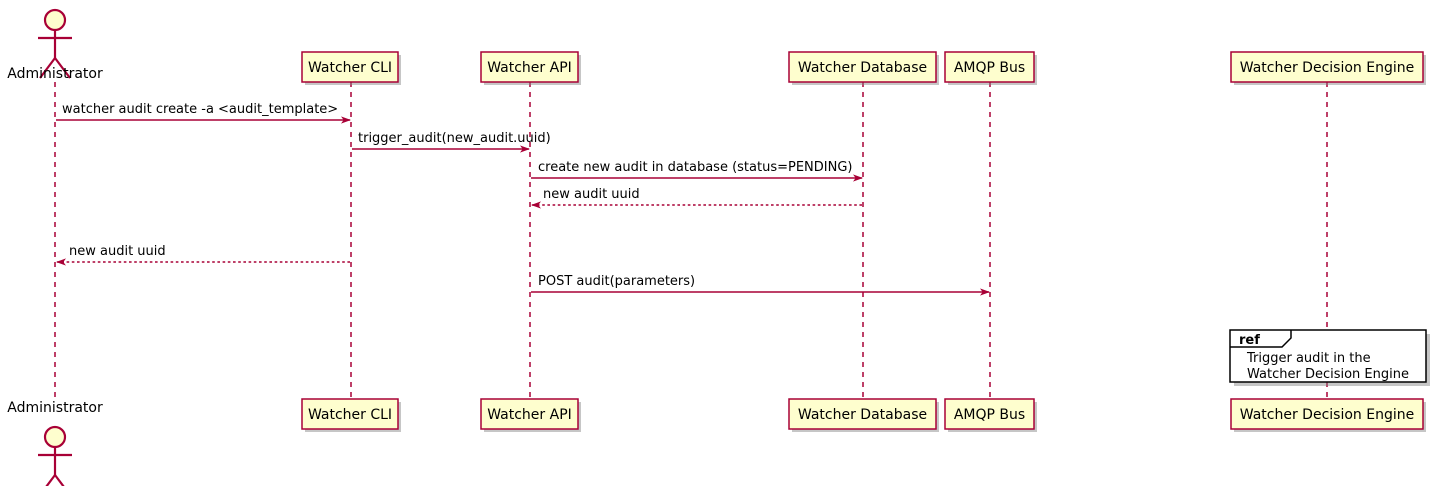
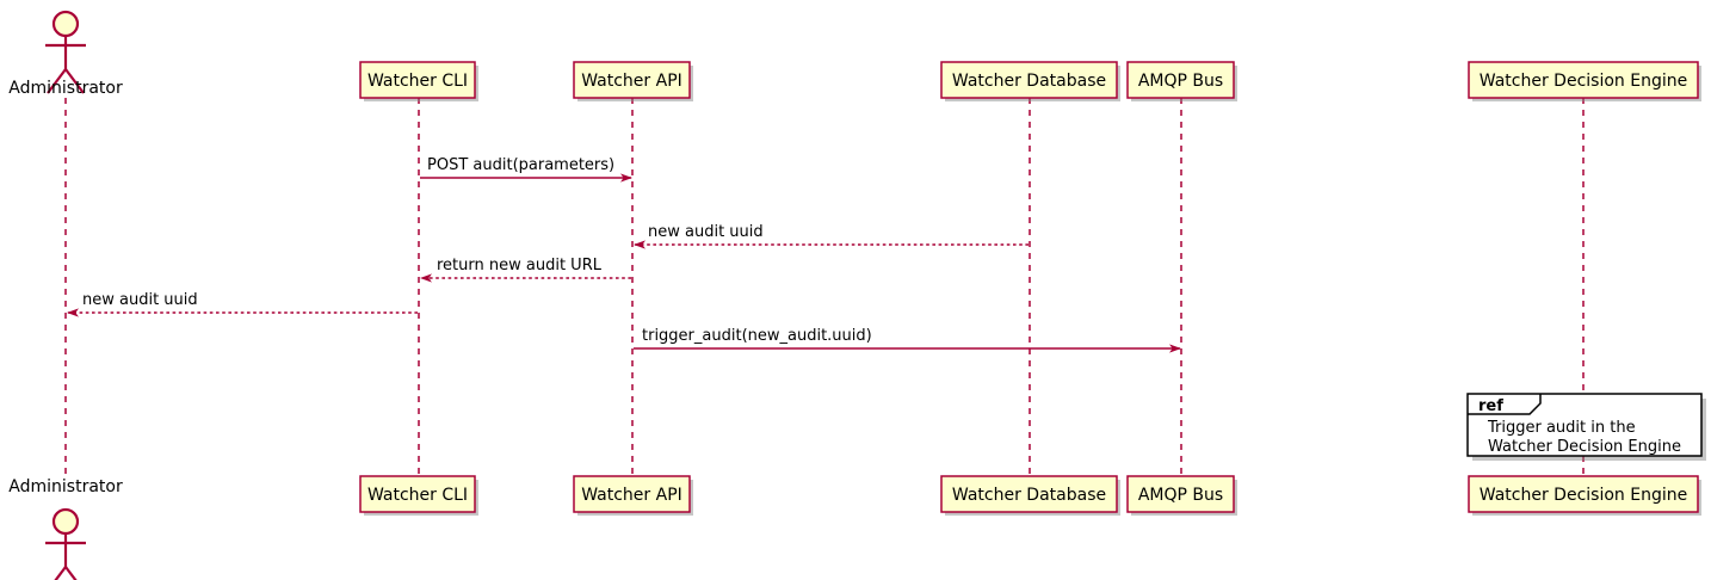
- watcher audit create -a <audit_template>
- trigger_audit(new_audit.uuid)
+ POST audit(parameters)
- create new audit in database (status=PENDING)
  new audit uuid
+ return new audit URL
  new audit uuid
- POST audit(parameters)
+ trigger_audit(new_audit.uuid)
  Watcher CLI
  Watcher CLI
  Watcher API
  Watcher API
  Watcher Database
  Watcher Database
  AMQP Bus
  AMQP Bus
  Watcher Decision Engine
  Watcher Decision Engine
  Administrator
  Administrator
  ref
  Trigger audit in the
  Watcher Decision Engine
